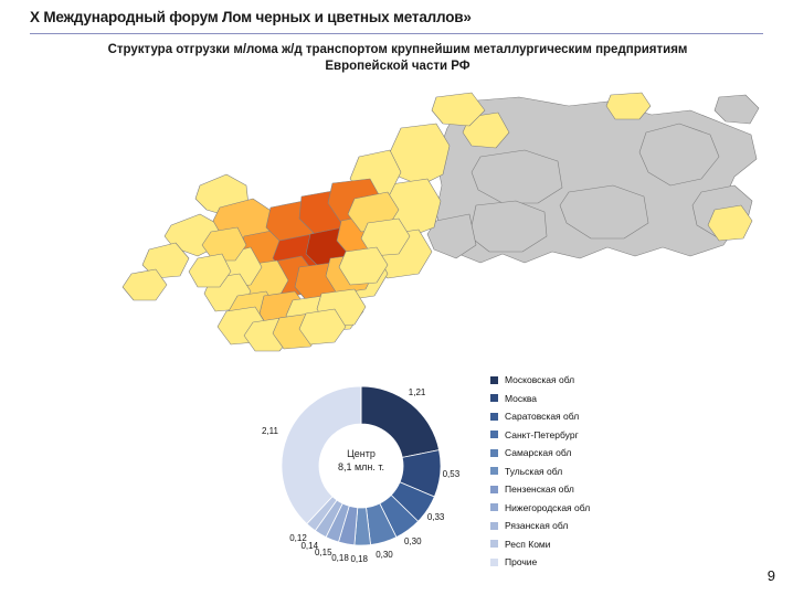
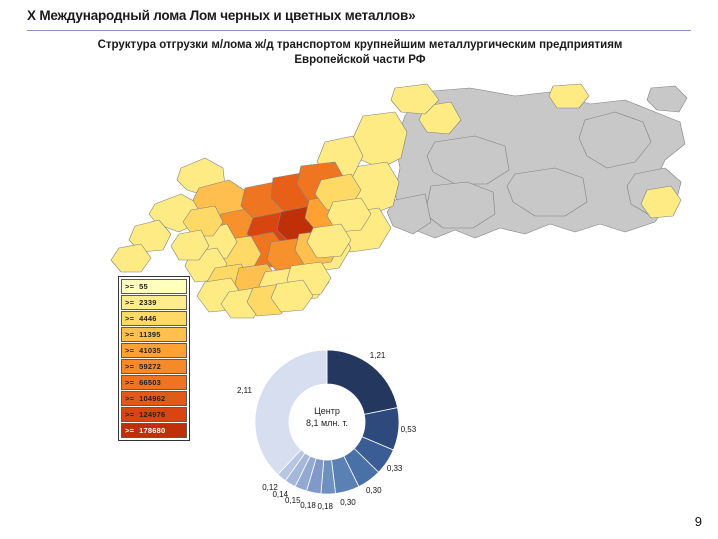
- X Международный форум Лом черных и цветных металлов»
+ X Международный лома Лом черных и цветных металлов»
  Структура отгрузки м/лома ж/д транспортом крупнейшим металлургическим предприятиям Европейской части РФ
+ >= 55
+ >= 2339
+ >= 4446
+ >= 11395
+ >= 41035
+ >= 59272
+ >= 66503
+ >= 104962
+ >= 124976
+ >= 178680
  Центр
  8,1 млн. т.
  1,21
  0,53
  0,33
  0,30
  0,30
  0,18
  0,18
  0,15
  0,14
  0,12
  2,11
- Московская обл
- Москва
- Саратовская обл
- Санкт-Петербург
- Самарская обл
- Тульская обл
- Пензенская обл
- Нижегородская обл
- Рязанская обл
- Респ Коми
- Прочие
  9
